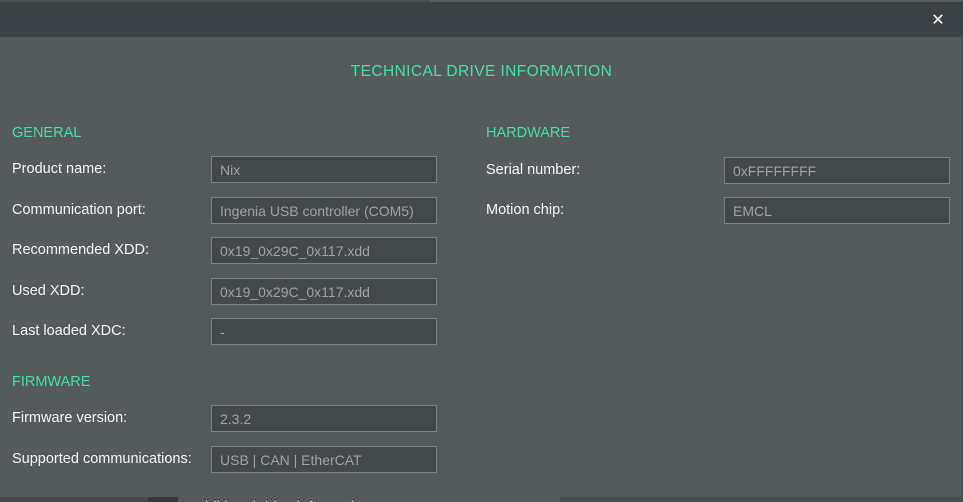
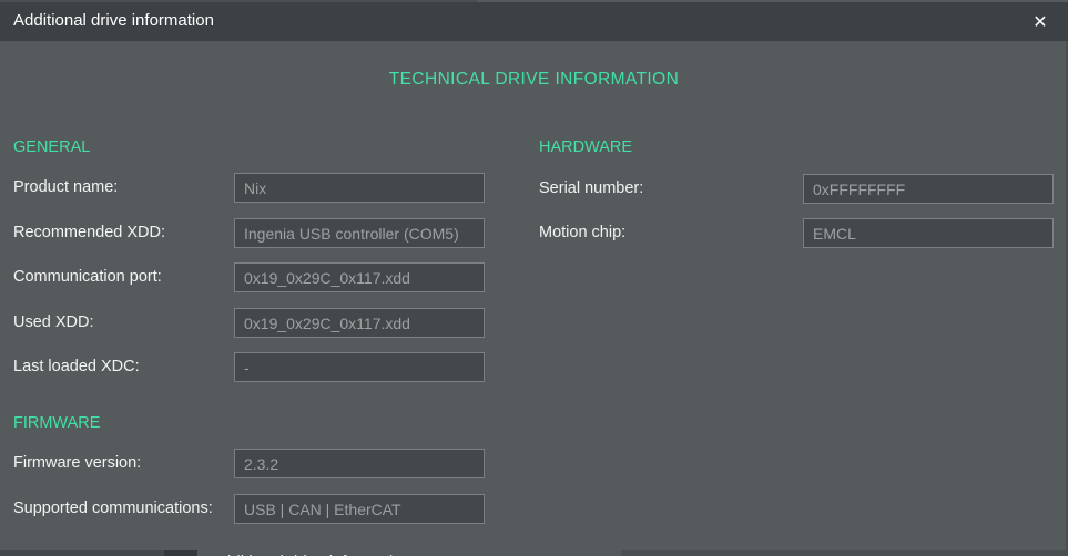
+ Additional drive information
  ✕
  TECHNICAL DRIVE INFORMATION
  GENERAL
  Product name:
  Nix
- Communication port:
+ Recommended XDD:
  Ingenia USB controller (COM5)
- Recommended XDD:
+ Communication port:
  0x19_0x29C_0x117.xdd
  Used XDD:
  0x19_0x29C_0x117.xdd
  Last loaded XDC:
  -
  HARDWARE
  Serial number:
  0xFFFFFFFF
  Motion chip:
  EMCL
  FIRMWARE
  Firmware version:
  2.3.2
  Supported communications:
  USB | CAN | EtherCAT
